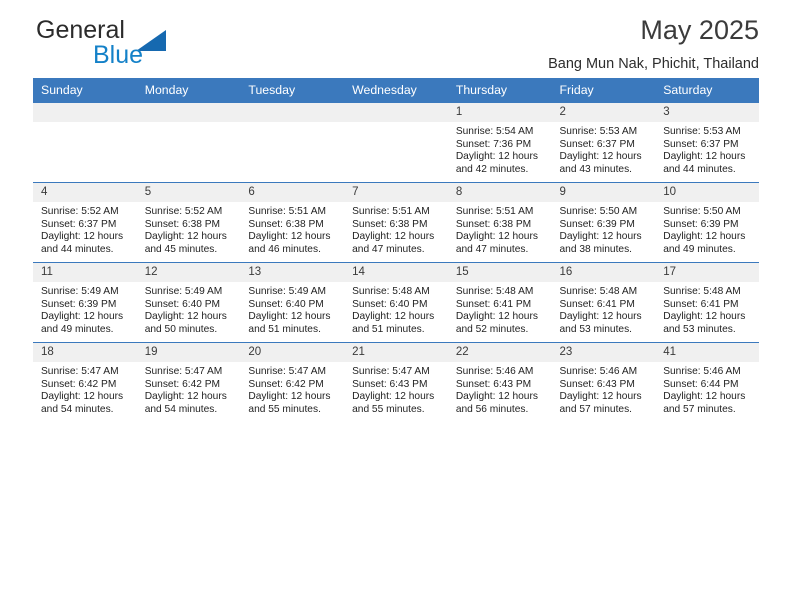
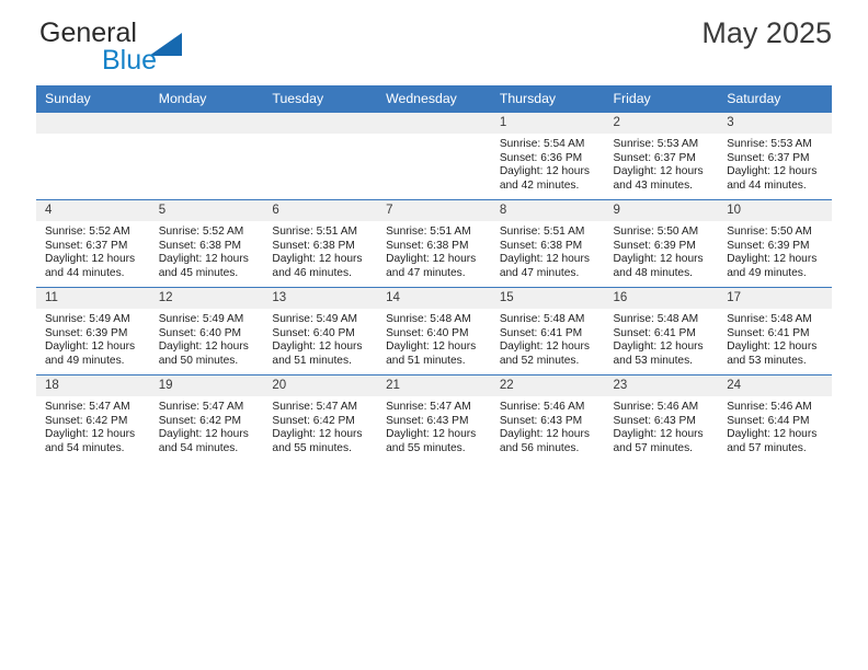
  General
  Blue
  May 2025
- Bang Mun Nak, Phichit, Thailand
  Sunday	Monday	Tuesday	Wednesday	Thursday	Friday	Saturday
- 				1Sunrise: 5:54 AMSunset: 7:36 PMDaylight: 12 hoursand 42 minutes.	2Sunrise: 5:53 AMSunset: 6:37 PMDaylight: 12 hoursand 43 minutes.	3Sunrise: 5:53 AMSunset: 6:37 PMDaylight: 12 hoursand 44 minutes.
+ 				1Sunrise: 5:54 AMSunset: 6:36 PMDaylight: 12 hoursand 42 minutes.	2Sunrise: 5:53 AMSunset: 6:37 PMDaylight: 12 hoursand 43 minutes.	3Sunrise: 5:53 AMSunset: 6:37 PMDaylight: 12 hoursand 44 minutes.
- 4Sunrise: 5:52 AMSunset: 6:37 PMDaylight: 12 hoursand 44 minutes.	5Sunrise: 5:52 AMSunset: 6:38 PMDaylight: 12 hoursand 45 minutes.	6Sunrise: 5:51 AMSunset: 6:38 PMDaylight: 12 hoursand 46 minutes.	7Sunrise: 5:51 AMSunset: 6:38 PMDaylight: 12 hoursand 47 minutes.	8Sunrise: 5:51 AMSunset: 6:38 PMDaylight: 12 hoursand 47 minutes.	9Sunrise: 5:50 AMSunset: 6:39 PMDaylight: 12 hoursand 38 minutes.	10Sunrise: 5:50 AMSunset: 6:39 PMDaylight: 12 hoursand 49 minutes.
+ 4Sunrise: 5:52 AMSunset: 6:37 PMDaylight: 12 hoursand 44 minutes.	5Sunrise: 5:52 AMSunset: 6:38 PMDaylight: 12 hoursand 45 minutes.	6Sunrise: 5:51 AMSunset: 6:38 PMDaylight: 12 hoursand 46 minutes.	7Sunrise: 5:51 AMSunset: 6:38 PMDaylight: 12 hoursand 47 minutes.	8Sunrise: 5:51 AMSunset: 6:38 PMDaylight: 12 hoursand 47 minutes.	9Sunrise: 5:50 AMSunset: 6:39 PMDaylight: 12 hoursand 48 minutes.	10Sunrise: 5:50 AMSunset: 6:39 PMDaylight: 12 hoursand 49 minutes.
  11Sunrise: 5:49 AMSunset: 6:39 PMDaylight: 12 hoursand 49 minutes.	12Sunrise: 5:49 AMSunset: 6:40 PMDaylight: 12 hoursand 50 minutes.	13Sunrise: 5:49 AMSunset: 6:40 PMDaylight: 12 hoursand 51 minutes.	14Sunrise: 5:48 AMSunset: 6:40 PMDaylight: 12 hoursand 51 minutes.	15Sunrise: 5:48 AMSunset: 6:41 PMDaylight: 12 hoursand 52 minutes.	16Sunrise: 5:48 AMSunset: 6:41 PMDaylight: 12 hoursand 53 minutes.	17Sunrise: 5:48 AMSunset: 6:41 PMDaylight: 12 hoursand 53 minutes.
- 18Sunrise: 5:47 AMSunset: 6:42 PMDaylight: 12 hoursand 54 minutes.	19Sunrise: 5:47 AMSunset: 6:42 PMDaylight: 12 hoursand 54 minutes.	20Sunrise: 5:47 AMSunset: 6:42 PMDaylight: 12 hoursand 55 minutes.	21Sunrise: 5:47 AMSunset: 6:43 PMDaylight: 12 hoursand 55 minutes.	22Sunrise: 5:46 AMSunset: 6:43 PMDaylight: 12 hoursand 56 minutes.	23Sunrise: 5:46 AMSunset: 6:43 PMDaylight: 12 hoursand 57 minutes.	41Sunrise: 5:46 AMSunset: 6:44 PMDaylight: 12 hoursand 57 minutes.
+ 18Sunrise: 5:47 AMSunset: 6:42 PMDaylight: 12 hoursand 54 minutes.	19Sunrise: 5:47 AMSunset: 6:42 PMDaylight: 12 hoursand 54 minutes.	20Sunrise: 5:47 AMSunset: 6:42 PMDaylight: 12 hoursand 55 minutes.	21Sunrise: 5:47 AMSunset: 6:43 PMDaylight: 12 hoursand 55 minutes.	22Sunrise: 5:46 AMSunset: 6:43 PMDaylight: 12 hoursand 56 minutes.	23Sunrise: 5:46 AMSunset: 6:43 PMDaylight: 12 hoursand 57 minutes.	24Sunrise: 5:46 AMSunset: 6:44 PMDaylight: 12 hoursand 57 minutes.
